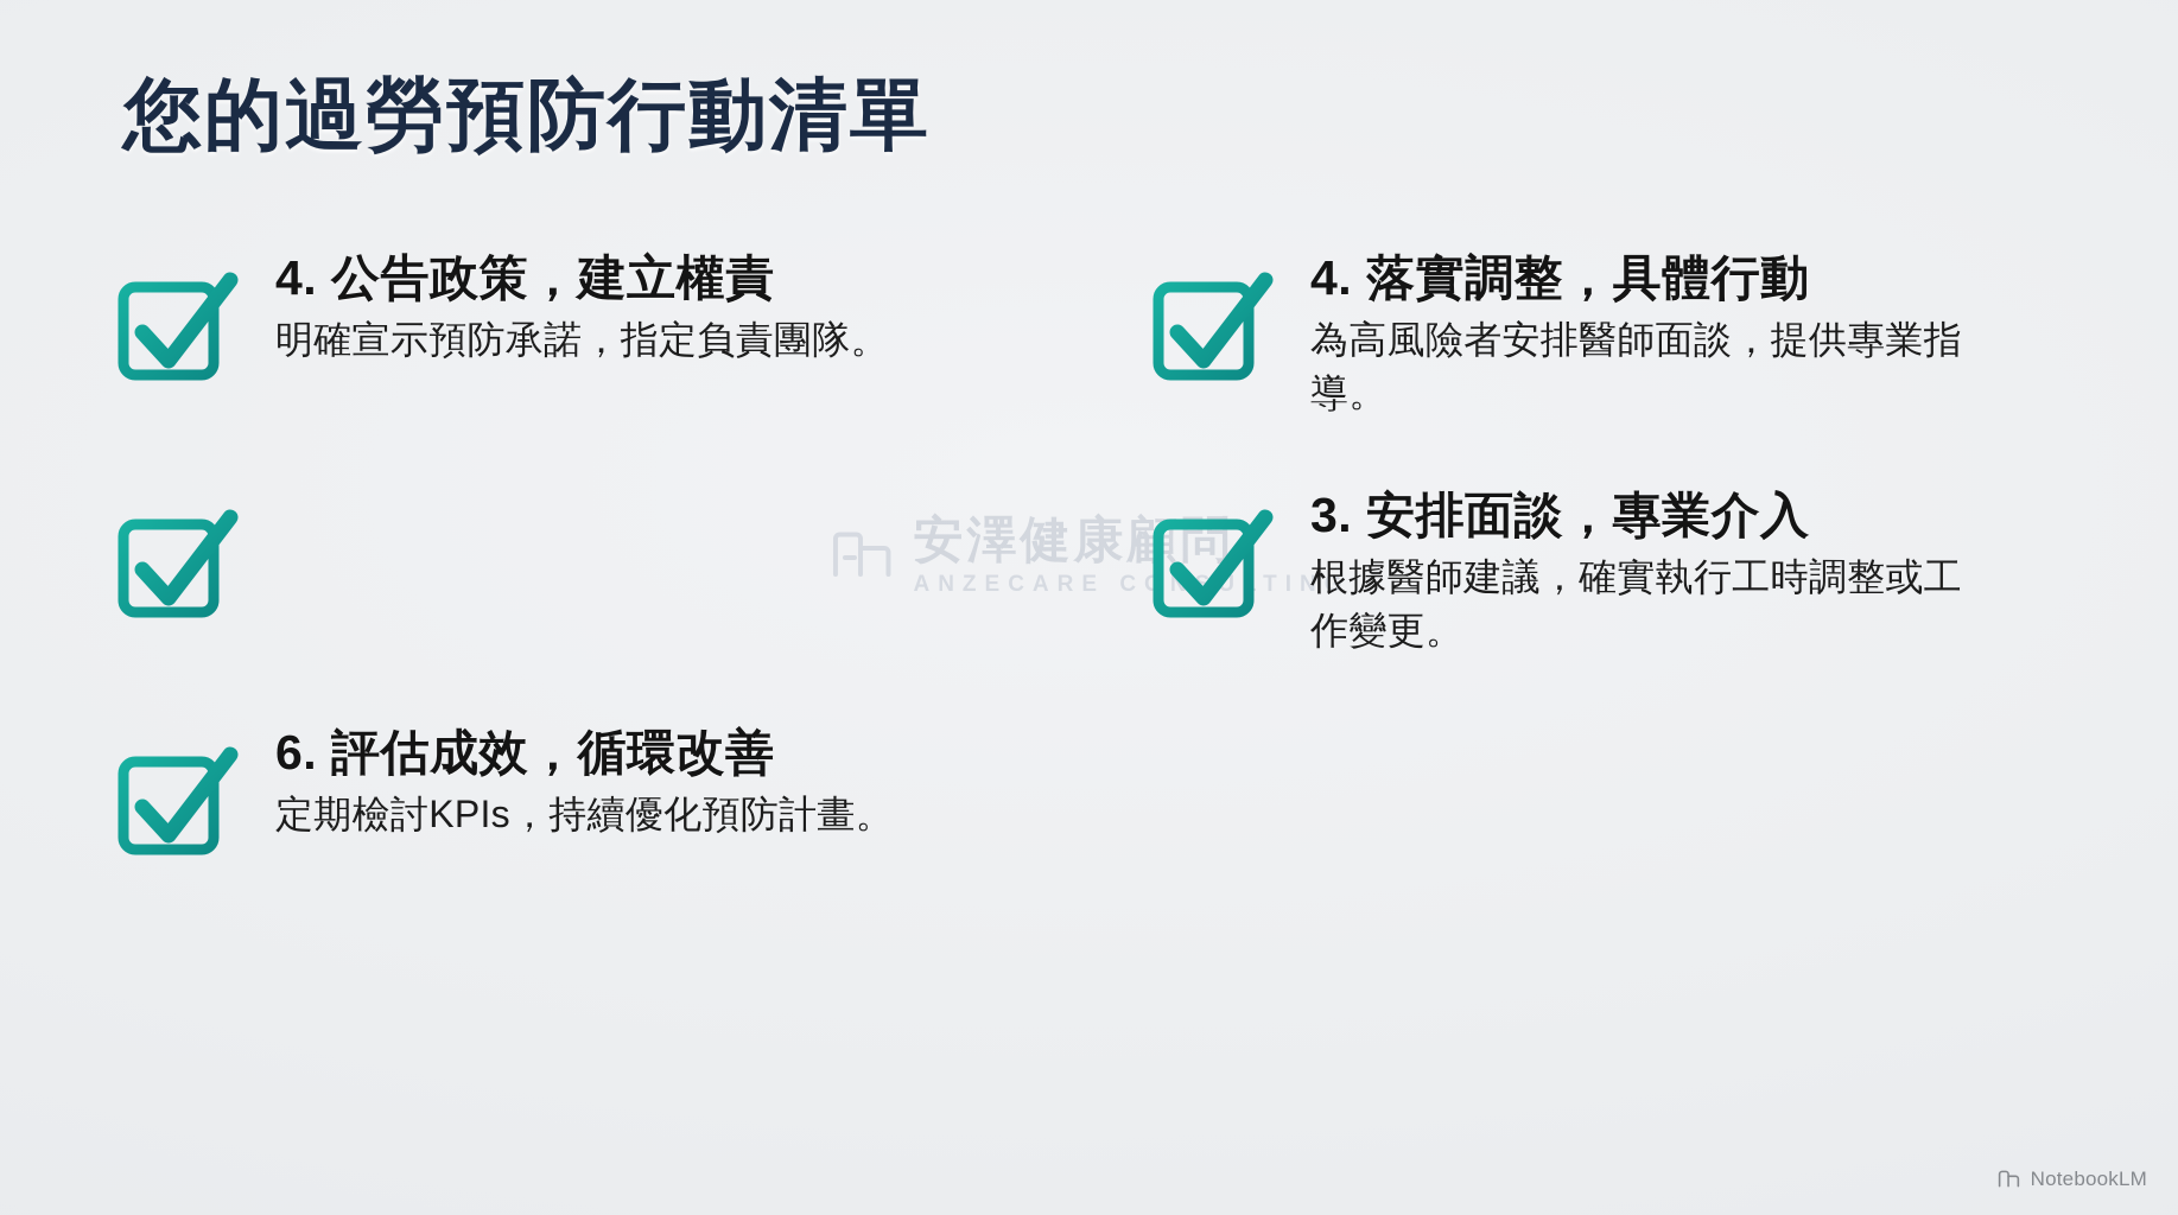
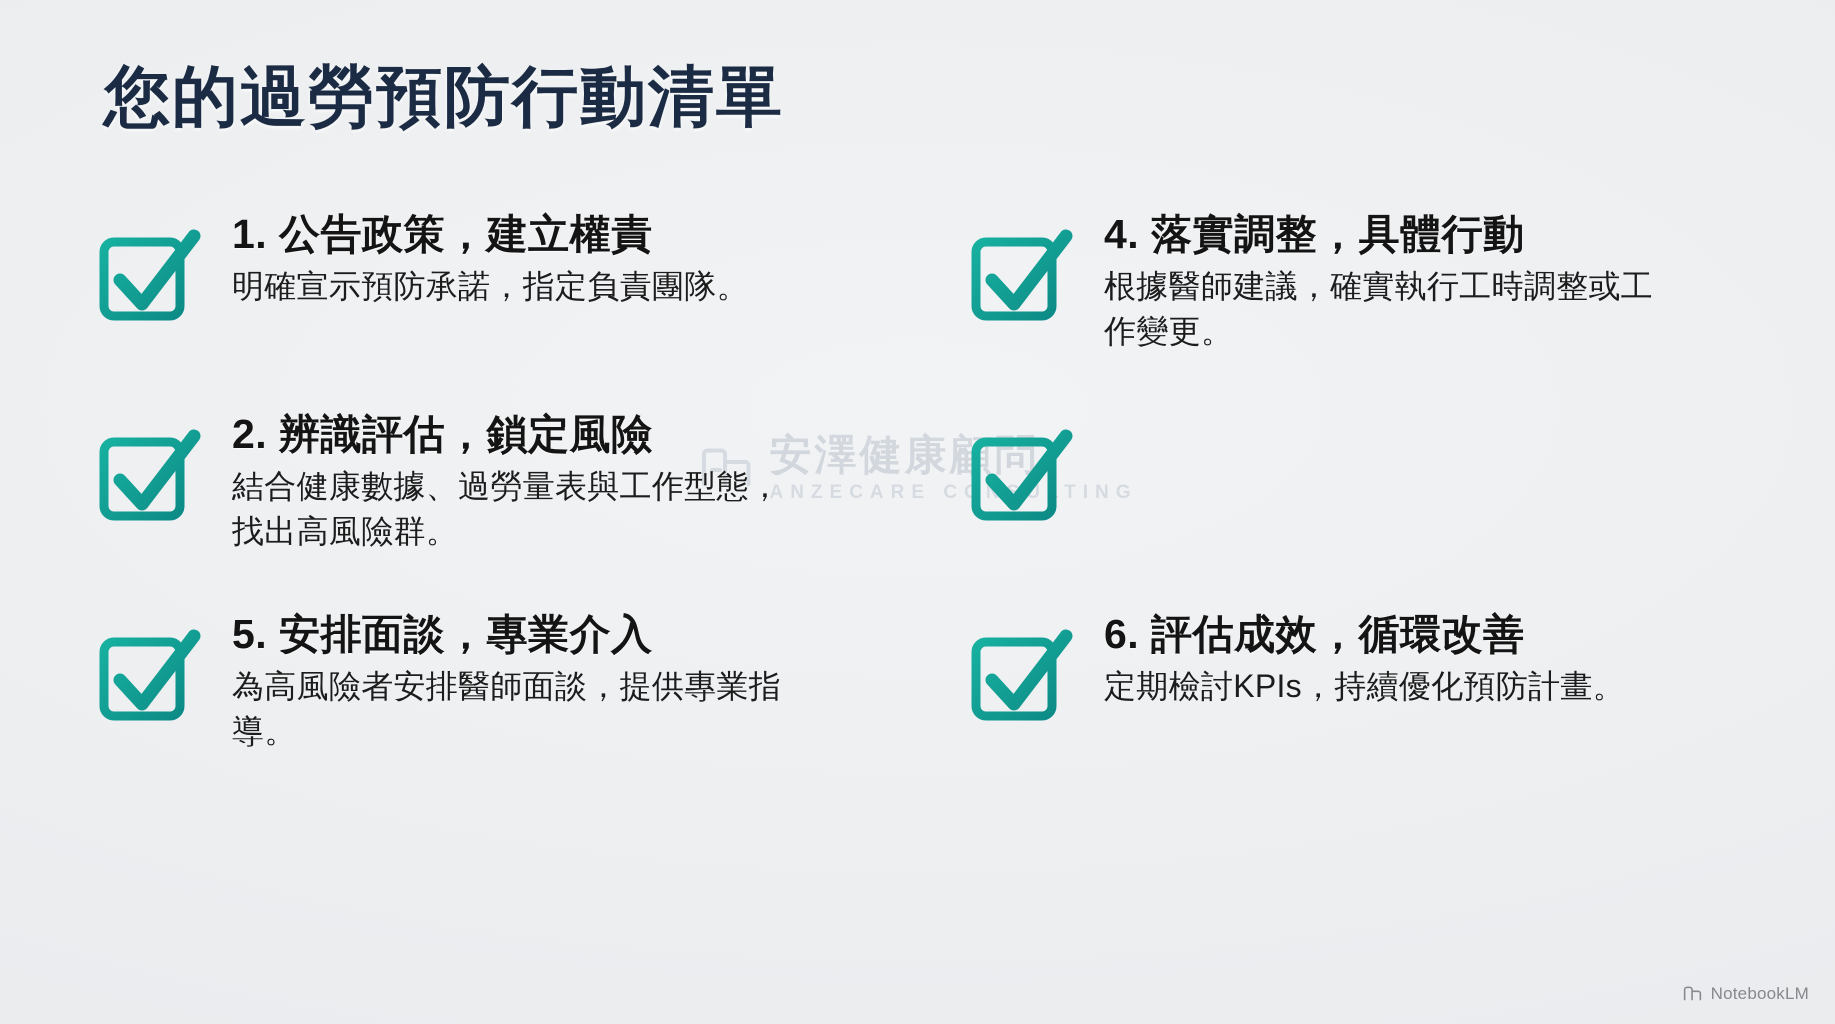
  您的過勞預防行動清單
  安澤健康問
  ANZECARE CUTING
- 4. 公告政策，建立權責
+ 1. 公告政策，建立權責
  明確宣示預防承諾，指定負責團隊。
  4. 落實調整，具體行動
- 為高風險者安排醫師面談，提供專業指導。
+ 根據醫師建議，確實執行工時調整或工作變更。
+ 2. 辨識評估，鎖定風險
+ 結合健康數據、過勞量表與工作型態，找出高風險群。
- 3. 安排面談，專業介入
+ 5. 安排面談，專業介入
- 根據醫師建議，確實執行工時調整或工作變更。
+ 為高風險者安排醫師面談，提供專業指導。
  6. 評估成效，循環改善
  定期檢討KPIs，持續優化預防計畫。
  NotebookLM
